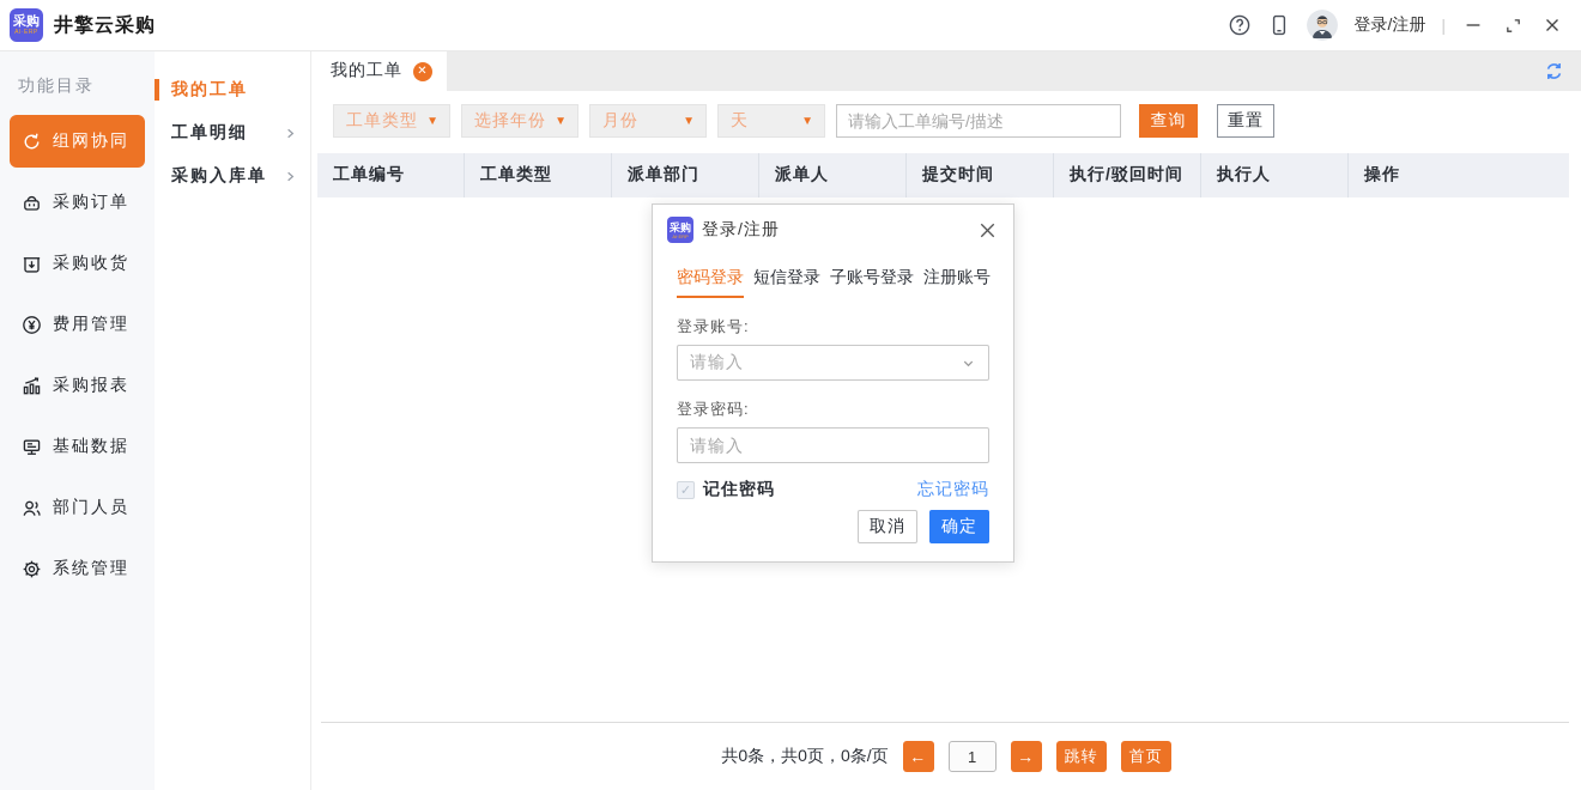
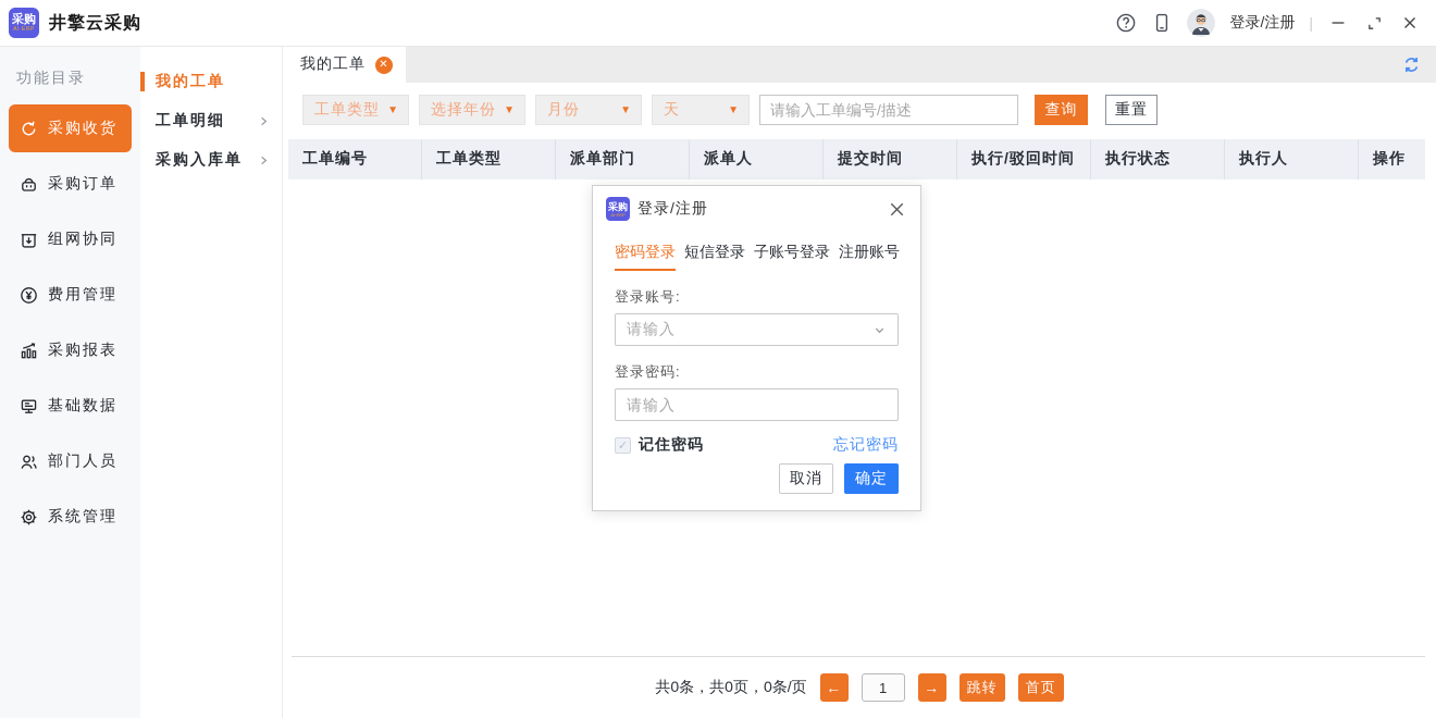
  采购
  井擎云采购
  登录/注册
  |
  功能目录
- 组网协同
+ 采购收货
  采购订单
- 采购收货
+ 组网协同
  费用管理
  采购报表
  基础数据
  部门人员
  系统管理
  我的工单
  工单明细
  采购入库单
  我的工单
  ✕
  工单类型
  ▼
  选择年份
  ▼
  月份
  ▼
  天
  ▼
  请输入工单编号/描述
  查询
  重置
  工单编号
  工单类型
  派单部门
  派单人
  提交时间
  执行/驳回时间
+ 执行状态
  执行人
  操作
  共0条，共0页，0条/页
  ←
  1
  →
  跳转
  首页
  采购
  登录/注册
  密码登录
  短信登录
  子账号登录
  注册账号
  登录账号:
  请输入
  登录密码:
  请输入
  ✓
  记住密码
  忘记密码
  取消
  确定
